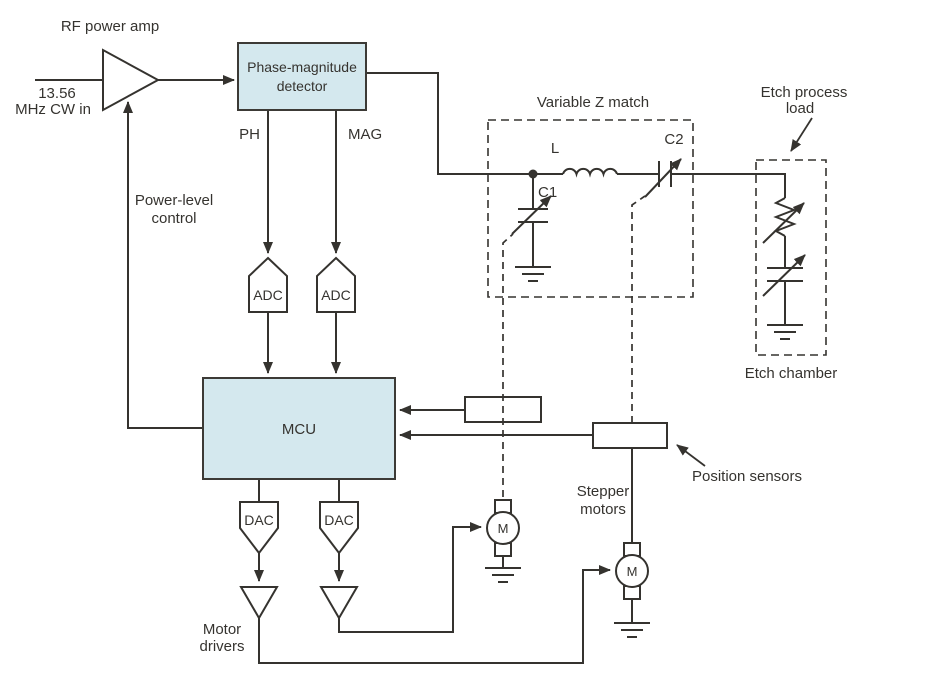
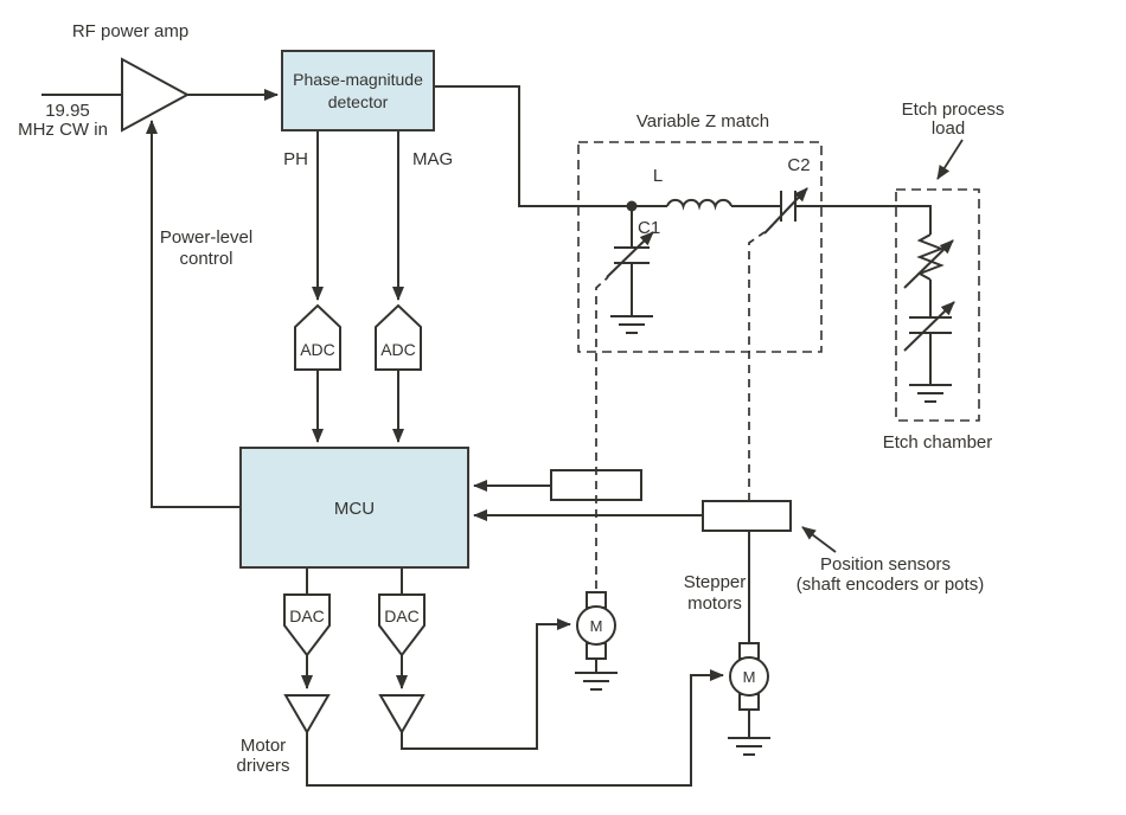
  M
  M
  RF power amp
- 13.56
+ 19.95
  MHz CW in
  Phase-magnitude
  detector
  PH
  MAG
  Power-level
  control
  ADC
  ADC
  MCU
  DAC
  DAC
  Motor
  drivers
  Variable Z match
  L
  C1
  C2
  Etch process
  load
  Etch chamber
  Stepper
  motors
  Position sensors
+ (shaft encoders or pots)
